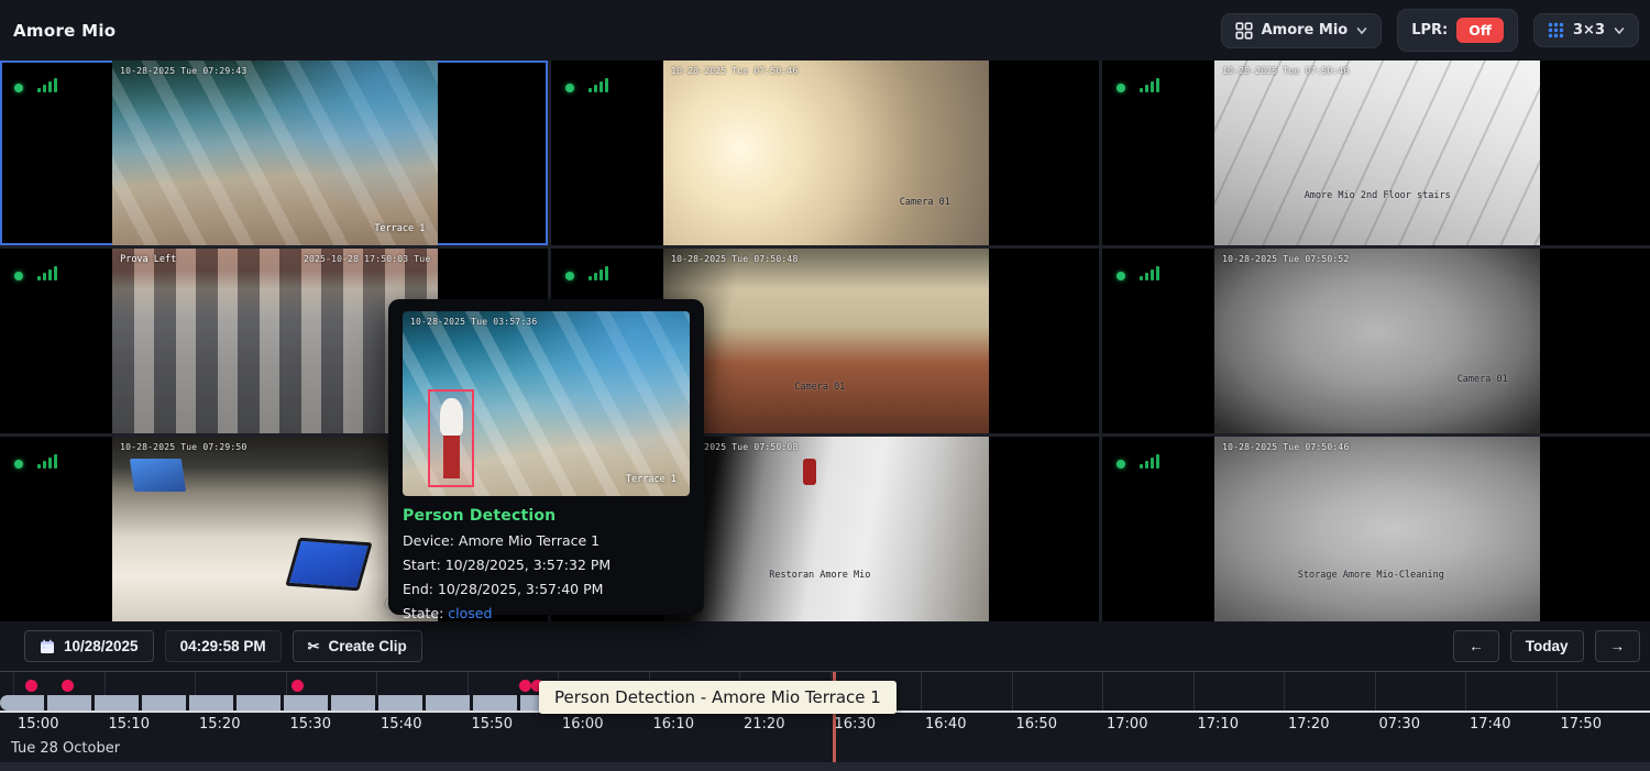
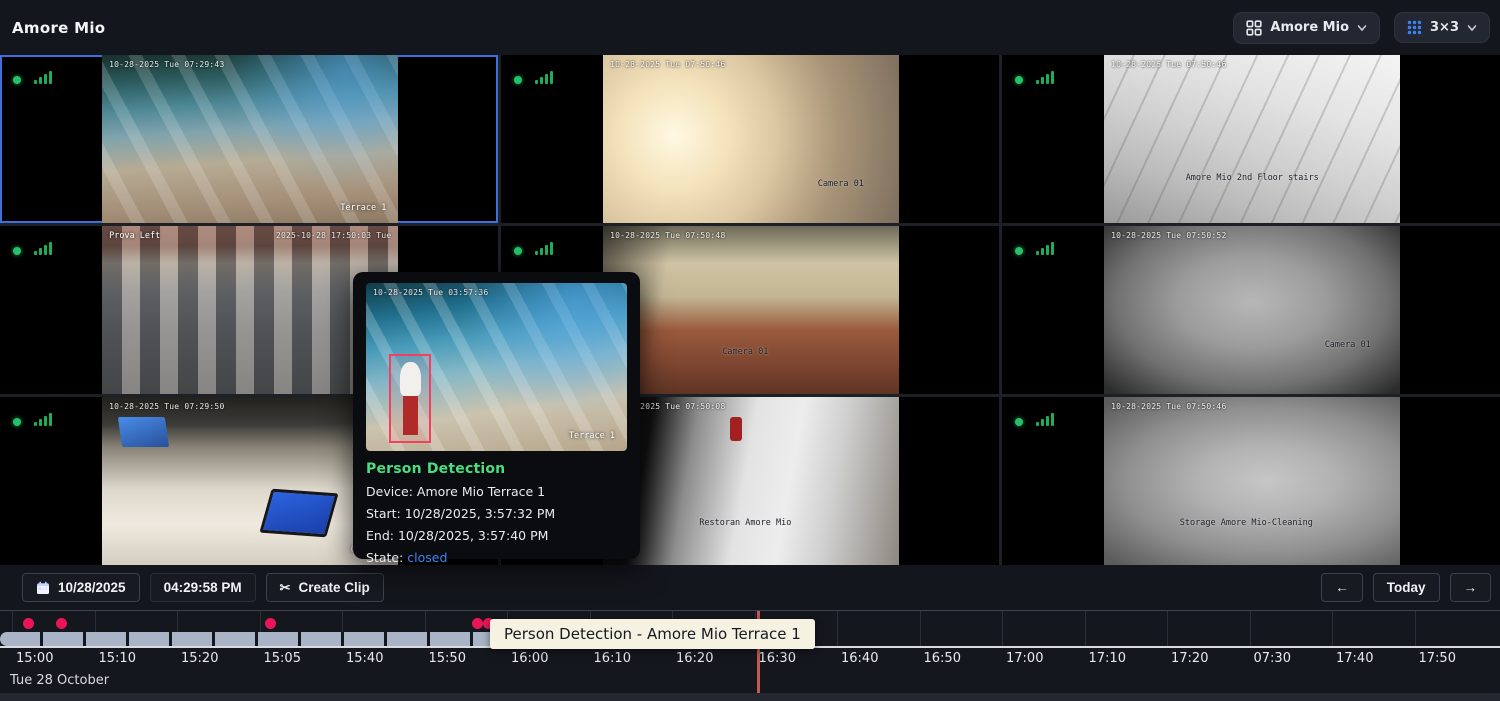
  Amore Mio
  Amore Mio
- LPR:
- Off
  3×3
  10-28-2025 Tue 07:29:43
  Terrace 1
  10-28-2025 Tue 07:50:46
  Camera 01
  10-28-2025 Tue 07:50:46
  Amore Mio 2nd Floor stairs
  2025-10-28 17:50:03 Tue
  Prova Left
  10-28-2025 Tue 07:50:48
  Camera 01
  10-28-2025 Tue 07:50:52
  Camera 01
  10-28-2025 Tue 07:29:50
  2025 Tue 07:50:08
  Restoran Amore Mio
  10-28-2025 Tue 07:50:46
  Storage Amore Mio-Cleaning
  10-28-2025 Tue 03:57:36
  Terrace 1
  Person Detection
  Device: Amore Mio Terrace 1
  Start: 10/28/2025, 3:57:32 PM
  End: 10/28/2025, 3:57:40 PM
  State: closed
  10/28/2025
  04:29:58 PM
  ✂
  Create Clip
  ←
  Today
  →
  15:00
  15:10
  15:20
- 15:30
+ 15:05
  15:40
  15:50
  16:00
  16:10
- 21:20
+ 16:20
  16:30
  16:40
  16:50
  17:00
  17:10
  17:20
  07:30
  17:40
  17:50
  Person Detection - Amore Mio Terrace 1
  Tue 28 October
